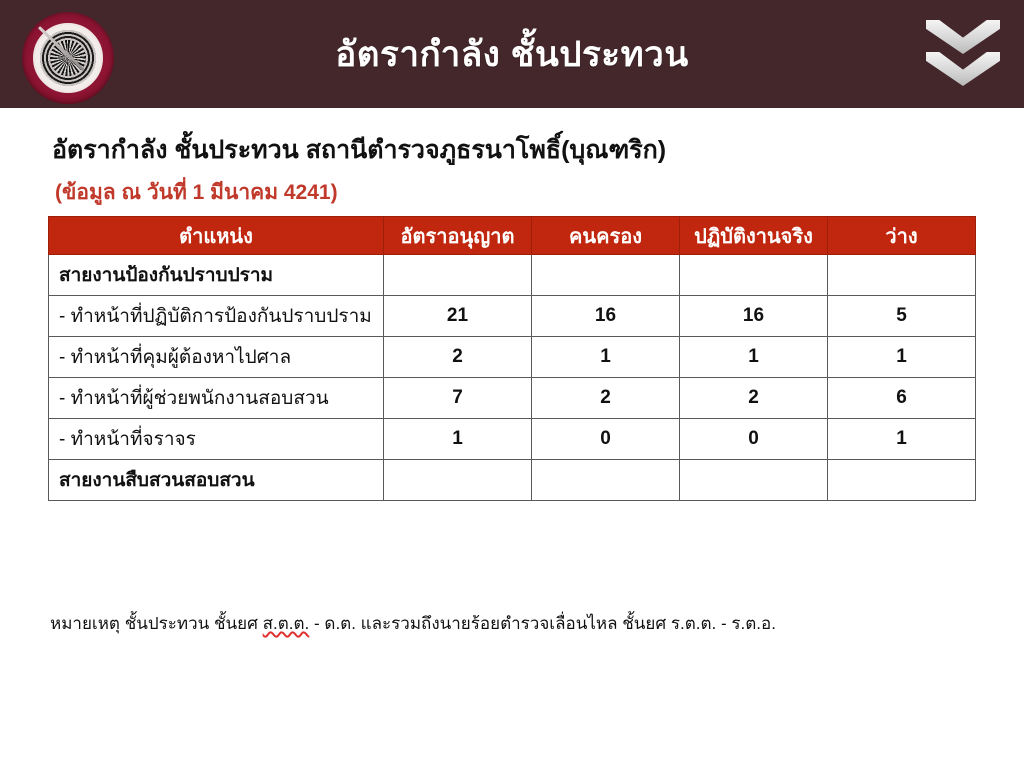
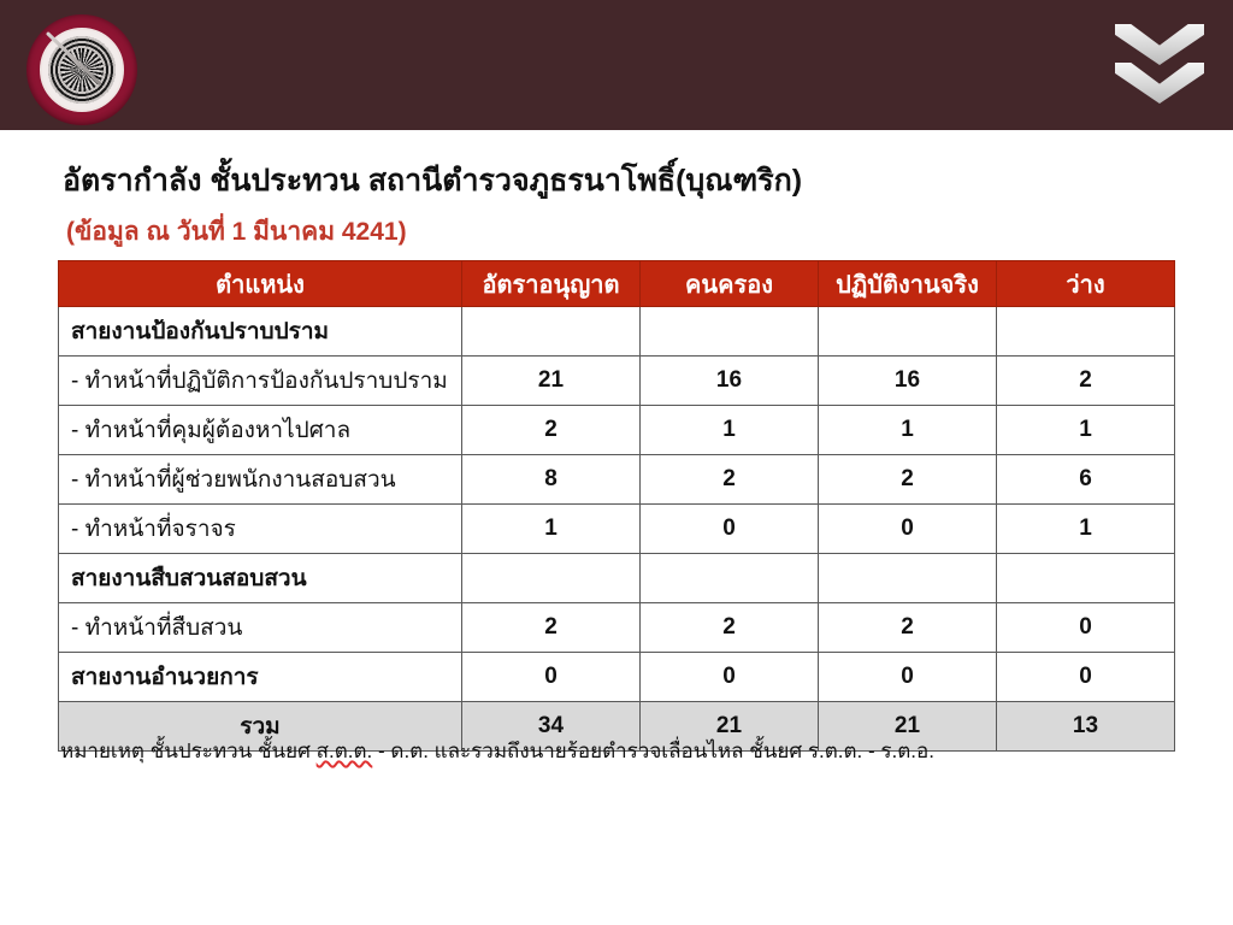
- อัตรากำลัง ชั้นประทวน
  อัตรากำลัง ชั้นประทวน สถานีตำรวจภูธรนาโพธิ์(บุณฑริก)
  (ข้อมูล ณ วันที่ 1 มีนาคม 4241)
  ตำแหน่ง	อัตราอนุญาต	คนครอง	ปฏิบัติงานจริง	ว่าง
  สายงานป้องกันปราบปราม
- - ทำหน้าที่ปฏิบัติการป้องกันปราบปราม	21	16	16	5
+ - ทำหน้าที่ปฏิบัติการป้องกันปราบปราม	21	16	16	2
  - ทำหน้าที่คุมผู้ต้องหาไปศาล	2	1	1	1
- - ทำหน้าที่ผู้ช่วยพนักงานสอบสวน	7	2	2	6
+ - ทำหน้าที่ผู้ช่วยพนักงานสอบสวน	8	2	2	6
  - ทำหน้าที่จราจร	1	0	0	1
  สายงานสืบสวนสอบสวน
+ - ทำหน้าที่สืบสวน	2	2	2	0
+ สายงานอำนวยการ	0	0	0	0
+ รวม	34	21	21	13
  หมายเหตุ ชั้นประทวน ชั้นยศ ส.ต.ต. - ด.ต. และรวมถึงนายร้อยตำรวจเลื่อนไหล ชั้นยศ ร.ต.ต. - ร.ต.อ.
